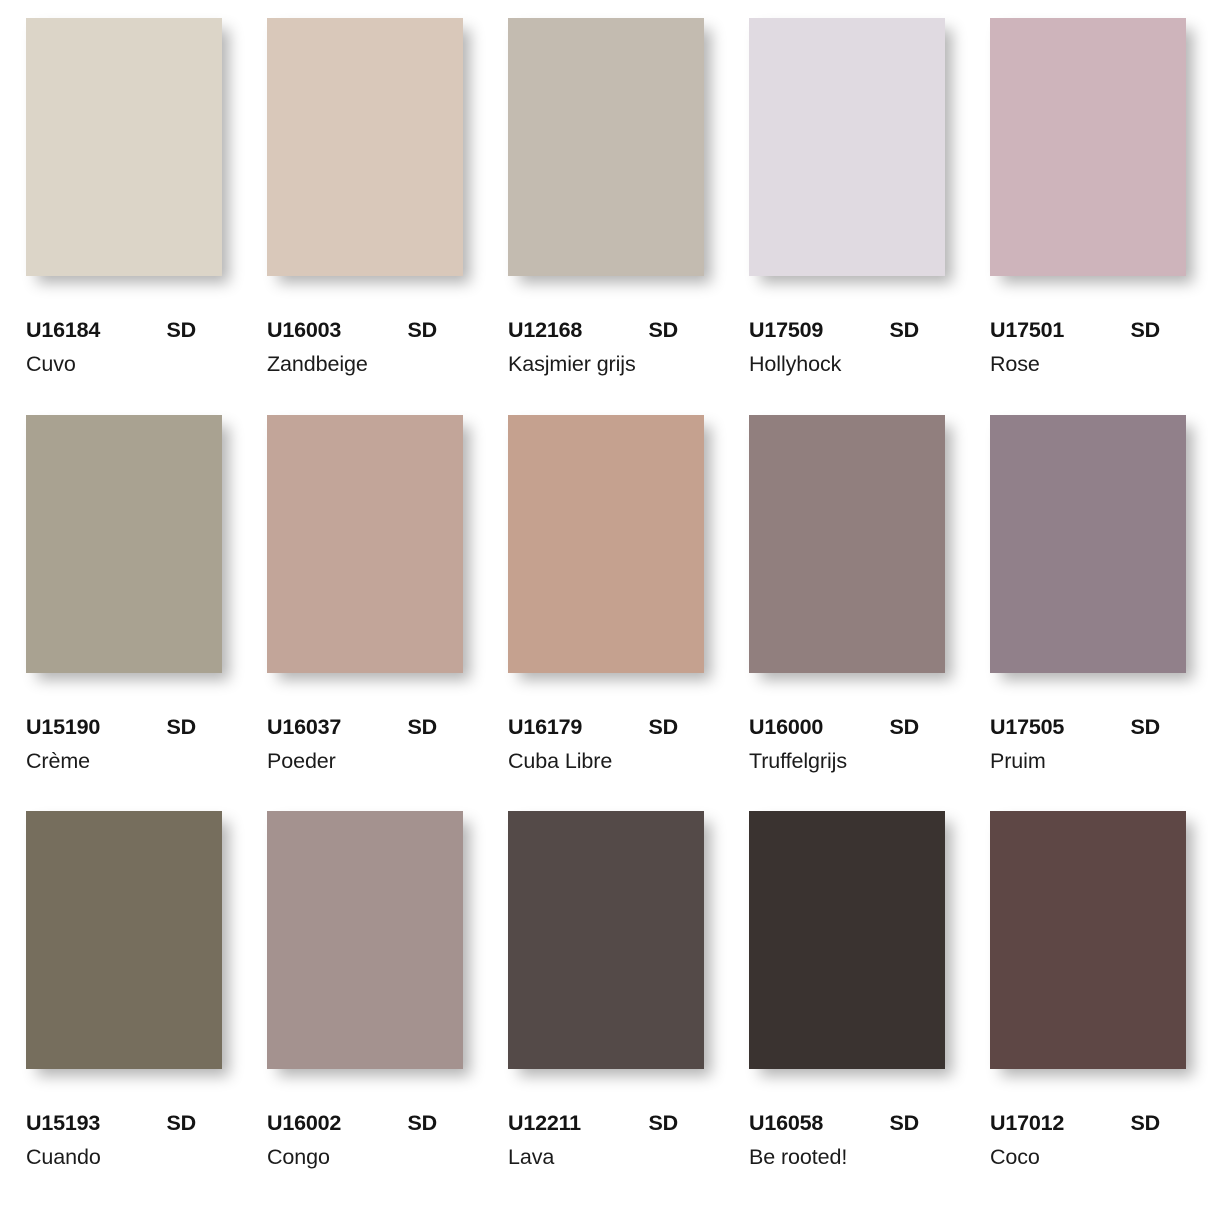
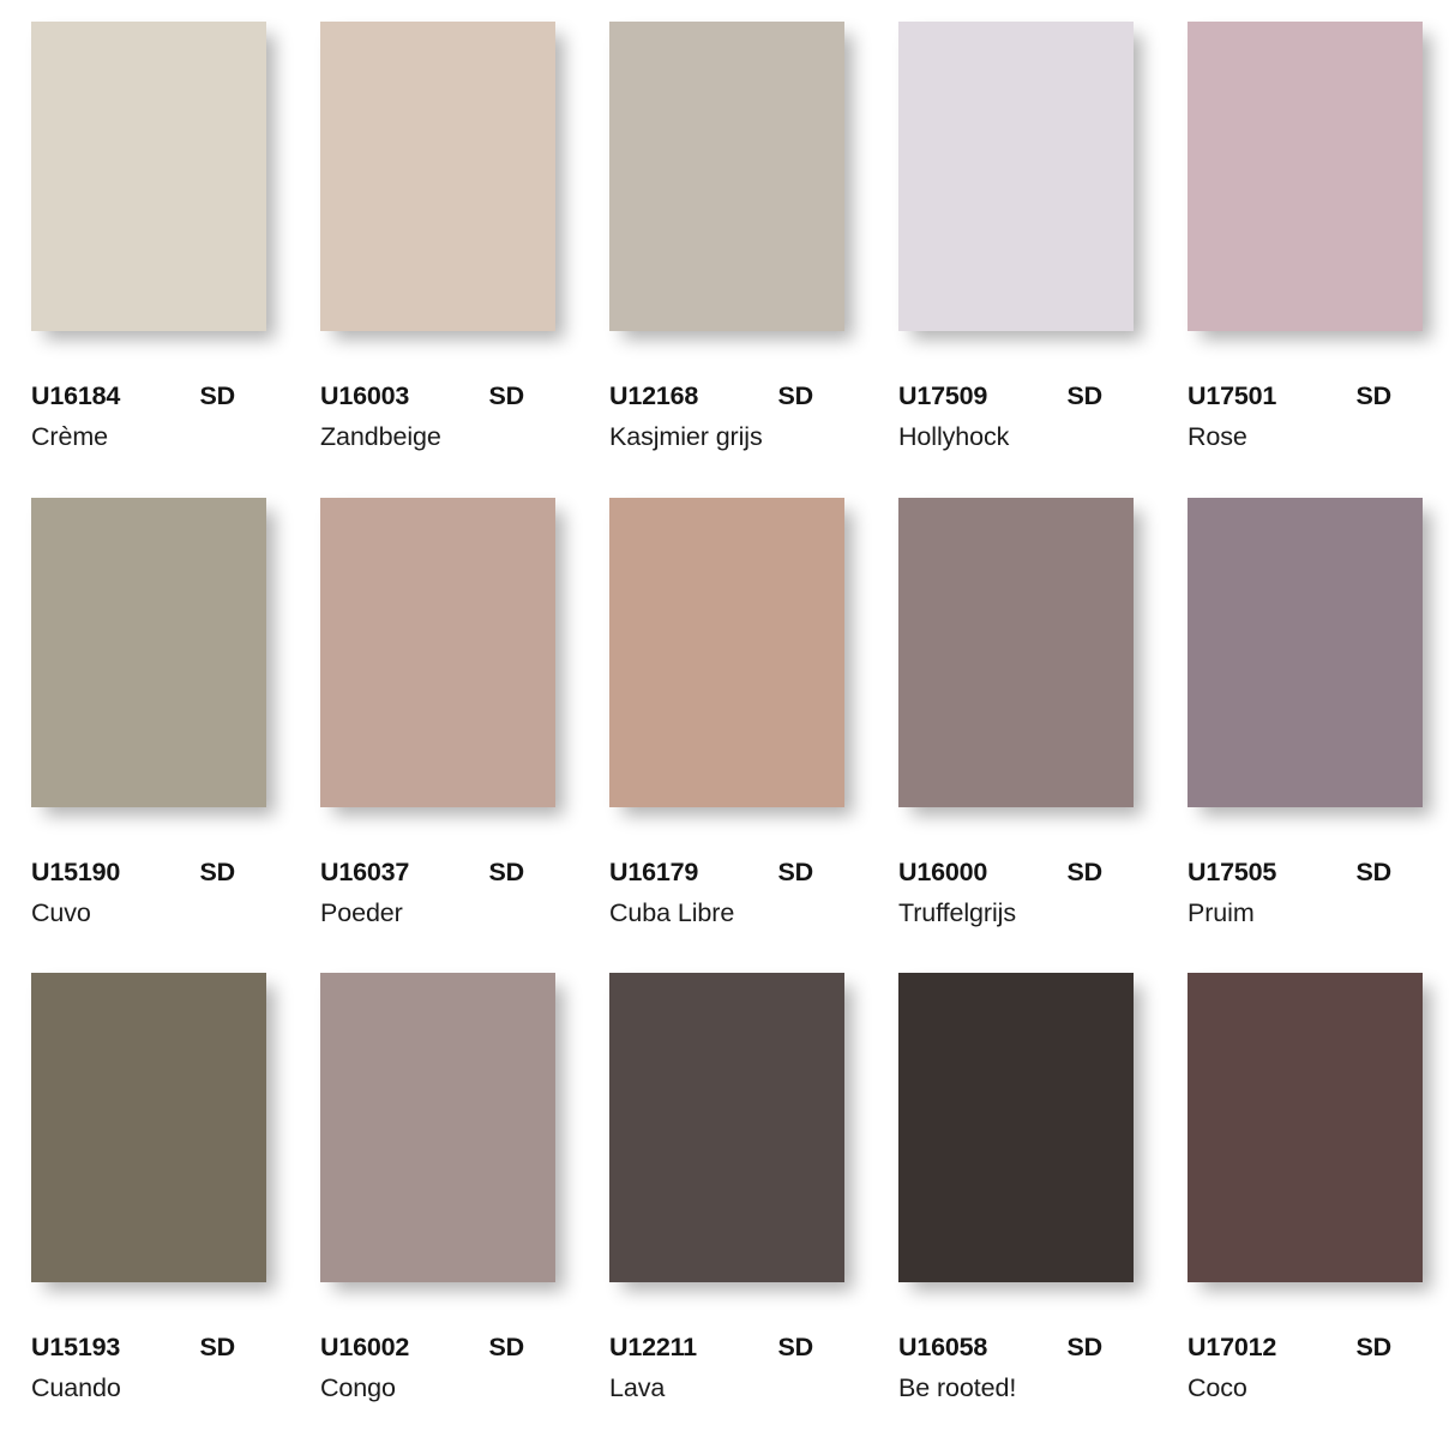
  U16184
  SD
- Cuvo
+ Crème
  U16003
  SD
  Zandbeige
  U12168
  SD
  Kasjmier grijs
  U17509
  SD
  Hollyhock
  U17501
  SD
  Rose
  U15190
  SD
- Crème
+ Cuvo
  U16037
  SD
  Poeder
  U16179
  SD
  Cuba Libre
  U16000
  SD
  Truffelgrijs
  U17505
  SD
  Pruim
  U15193
  SD
  Cuando
  U16002
  SD
  Congo
  U12211
  SD
  Lava
  U16058
  SD
  Be rooted!
  U17012
  SD
  Coco
